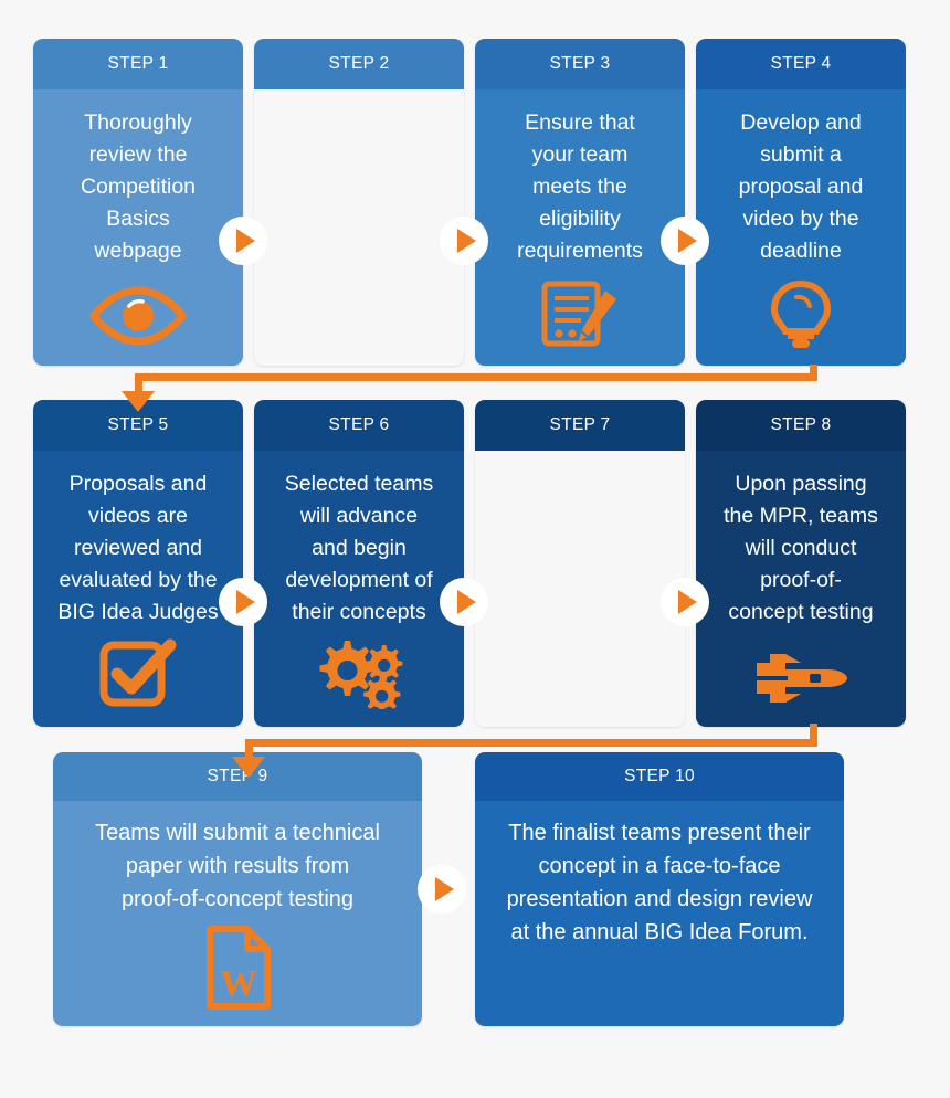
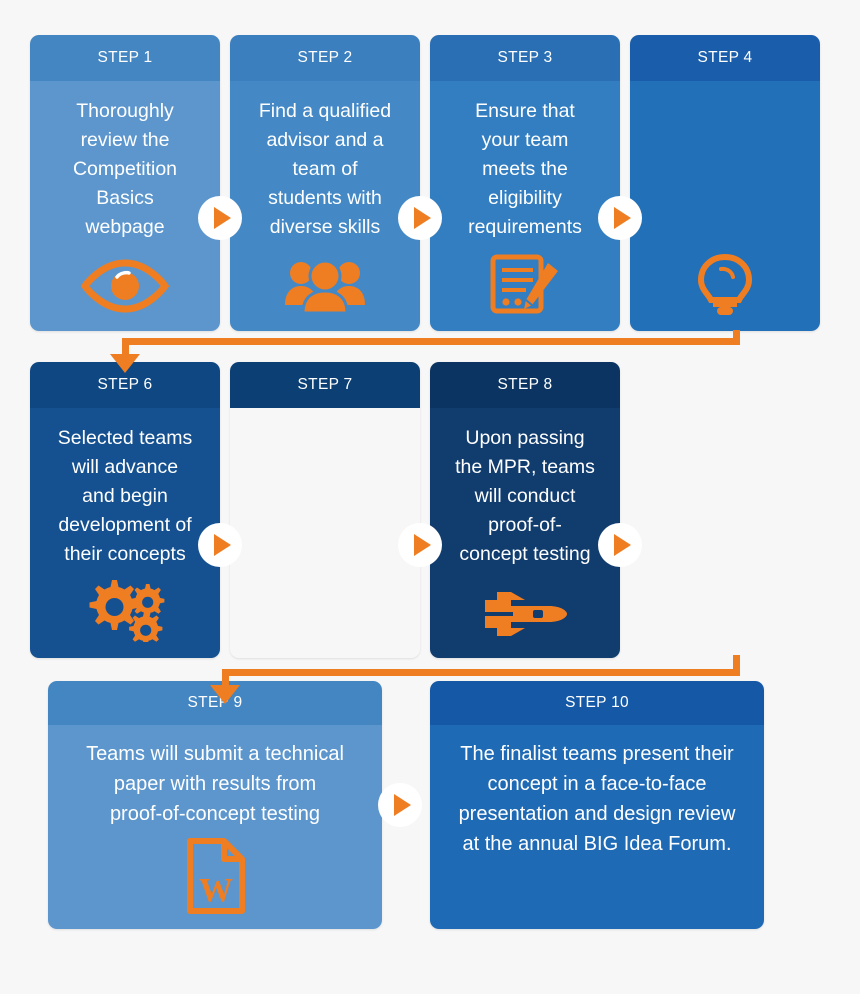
  STEP 1
  Thoroughly
  review the
  Competition
  Basics
  webpage
  STEP 2
+ Find a qualified
+ advisor and a
+ team of
+ students with
+ diverse skills
  STEP 3
  Ensure that
  your team
  meets the
  eligibility
  requirements
  STEP 4
- Develop and
- submit a
- proposal and
- video by the
- deadline
- STEP 5
- Proposals and
- videos are
- reviewed and
- evaluated by the
- BIG Idea Judges
  STEP 6
  Selected teams
  will advance
  and begin
  development of
  their concepts
  STEP 7
  STEP 8
  Upon passing
  the MPR, teams
  will conduct
  proof-of-
  concept testing
  STEP 9
  Teams will submit a technical
  paper with results from
  proof-of-concept testing
  W
  STEP 10
  The finalist teams present their
  concept in a face-to-face
  presentation and design review
  at the annual BIG Idea Forum.
